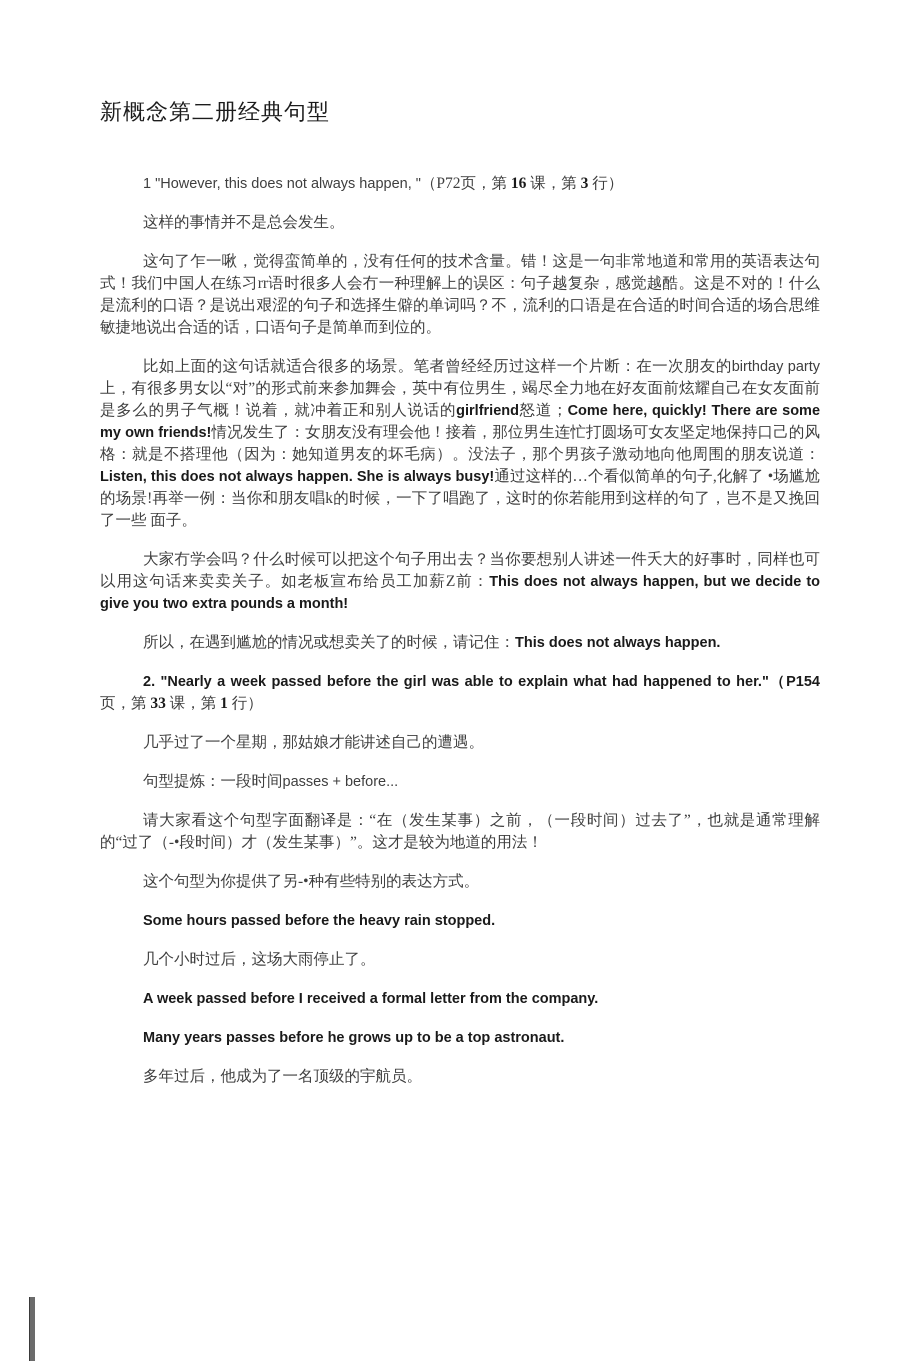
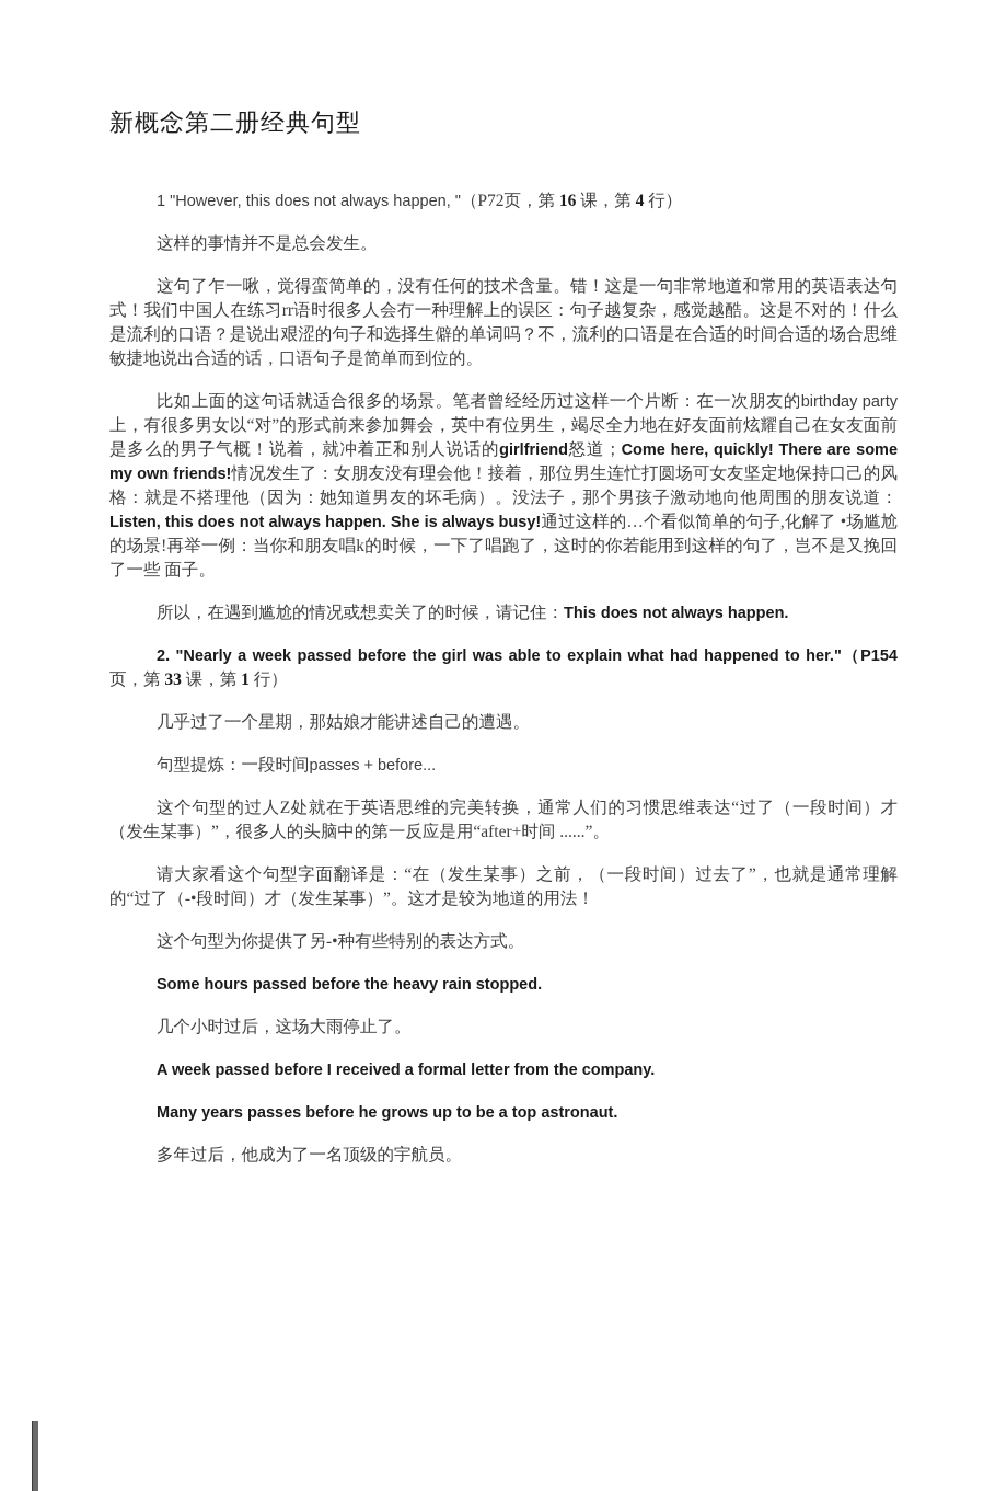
  新概念第二册经典句型
- 1 "However, this does not always happen, "（P72页，第 16 课，第 3 行）
+ 1 "However, this does not always happen, "（P72页，第 16 课，第 4 行）
  这样的事情并不是总会发生。
  这句了乍一啾，觉得蛮简单的，没有任何的技术含量。错！这是一句非常地道和常用的英语表达句式！我们中国人在练习rr语时很多人会冇一种理解上的误区：句子越复杂，感觉越酷。这是不对的！什么是流利的口语？是说出艰涩的句子和选择生僻的单词吗？不，流利的口语是在合适的时间合适的场合思维敏捷地说出合适的话，口语句子是简单而到位的。
  比如上面的这句话就适合很多的场景。笔者曾经经历过这样一个片断：在一次朋友的birthday party 上，有很多男女以“对”的形式前来参加舞会，英中有位男生，竭尽全力地在好友面前炫耀自己在女友面前是多么的男子气概！说着，就冲着正和别人说话的girlfriend怒道；Come here, quickly! There are some my own friends!情况发生了：女朋友没有理会他！接着，那位男生连忙打圆场可女友坚定地保持口己的风格：就是不搭理他（因为：她知道男友的坏毛病）。没法子，那个男孩子激动地向他周围的朋友说道：Listen, this does not always happen. She is always busy!通过这样的…个看似简单的句子,化解了 •场尴尬的场景!再举一例：当你和朋友唱k的时候，一下了唱跑了，这时的你若能用到这样的句了，岂不是又挽回了一些 面子。
- 大家冇学会吗？什么时候可以把这个句子用出去？当你要想别人讲述一件夭大的好事时，同样也可以用这句话来卖卖关子。如老板宣布给员工加薪Z前：This does not always happen, but we decide to give you two extra pounds a month!
  所以，在遇到尴尬的情况或想卖关了的时候，请记住：This does not always happen.
  2. "Nearly a week passed before the girl was able to explain what had happened to her."（P154页，第 33 课，第 1 行）
  几乎过了一个星期，那姑娘才能讲述自己的遭遇。
  句型提炼：一段时间passes + before...
+ 这个句型的过人Z处就在于英语思维的完美转换，通常人们的习惯思维表达“过了（一段时间）才（发生某事）”，很多人的头脑中的第一反应是用“after+时间 ......”。
  请大家看这个句型字面翻译是：“在（发生某事）之前，（一段时间）过去了”，也就是通常理解的“过了（-•段时间）才（发生某事）”。这才是较为地道的用法！
  这个句型为你提供了另-•种有些特别的表达方式。
  Some hours passed before the heavy rain stopped.
  几个小时过后，这场大雨停止了。
  A week passed before I received a formal letter from the company.
  Many years passes before he grows up to be a top astronaut.
  多年过后，他成为了一名顶级的宇航员。
